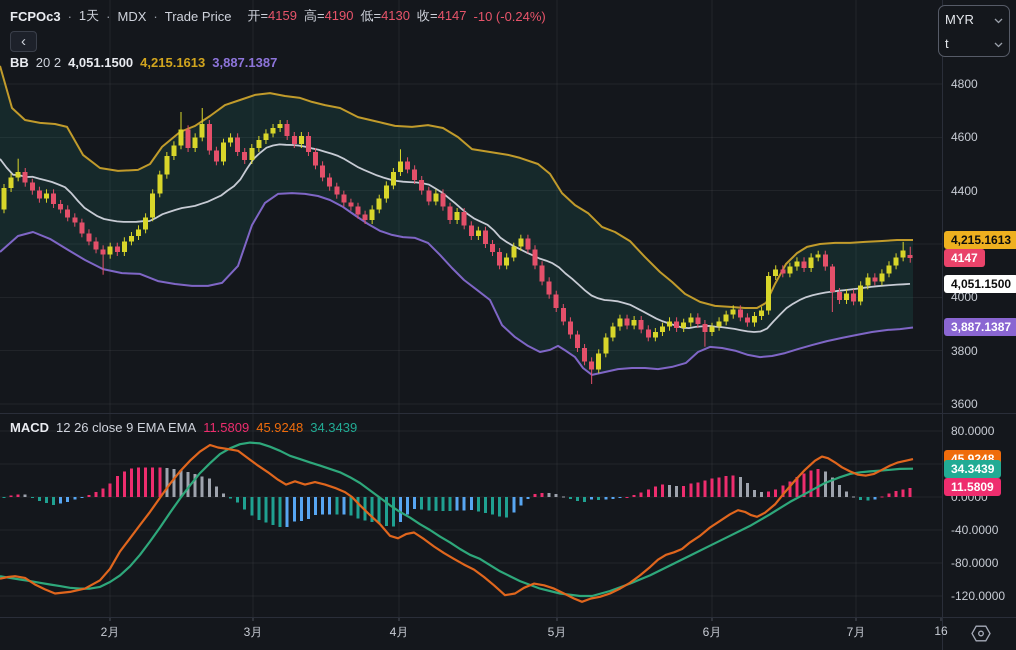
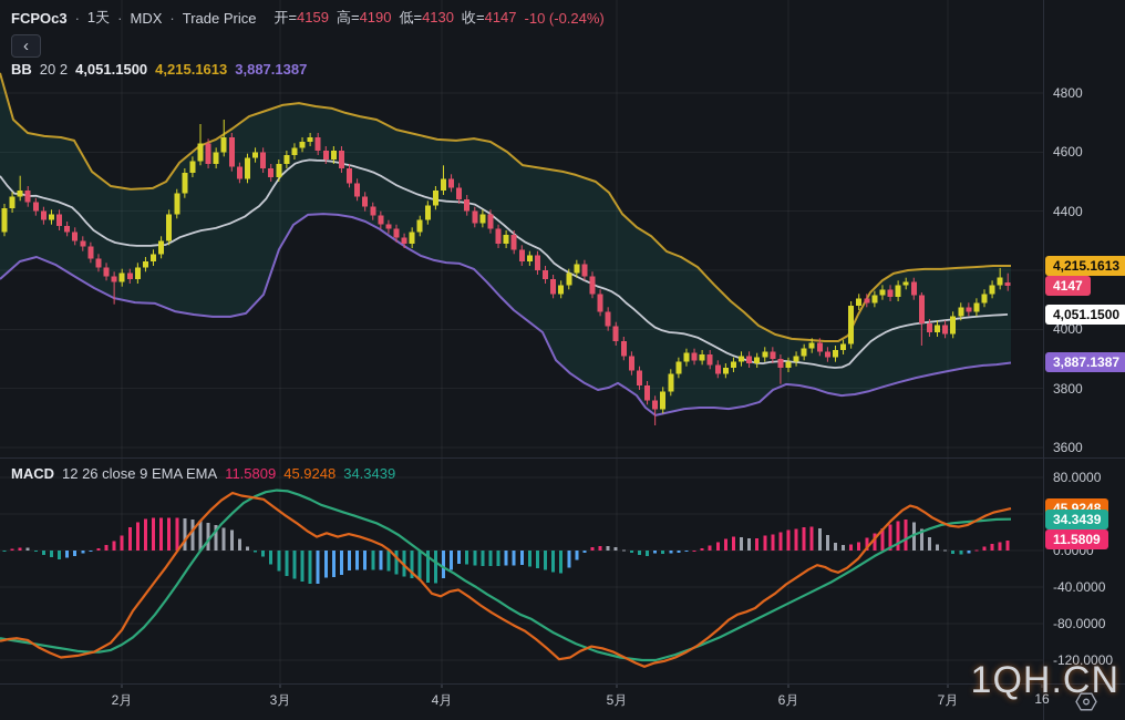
  FCPOc3
  ·
  1天
  ·
  MDX
  ·
  Trade Price
  开=4159
  高=4190
  低=4130
  收=4147
  -10 (-0.24%)
  ‹
  BB
  20 2
  4,051.1500
  4,215.1613
  3,887.1387
  MACD
  12 26 close 9 EMA EMA
  11.5809
  45.9248
  34.3439
- MYR
- t
  4800
  4600
  4400
  4000
  3800
  3600
  80.0000
  0.0000
  -40.0000
  -80.0000
  -120.0000
  4,215.1613
  4147
  4,051.1500
  3,887.1387
  34.3439
  11.5809
  2月
  3月
  4月
  5月
  6月
  7月
  16
+ 1QH.CN
